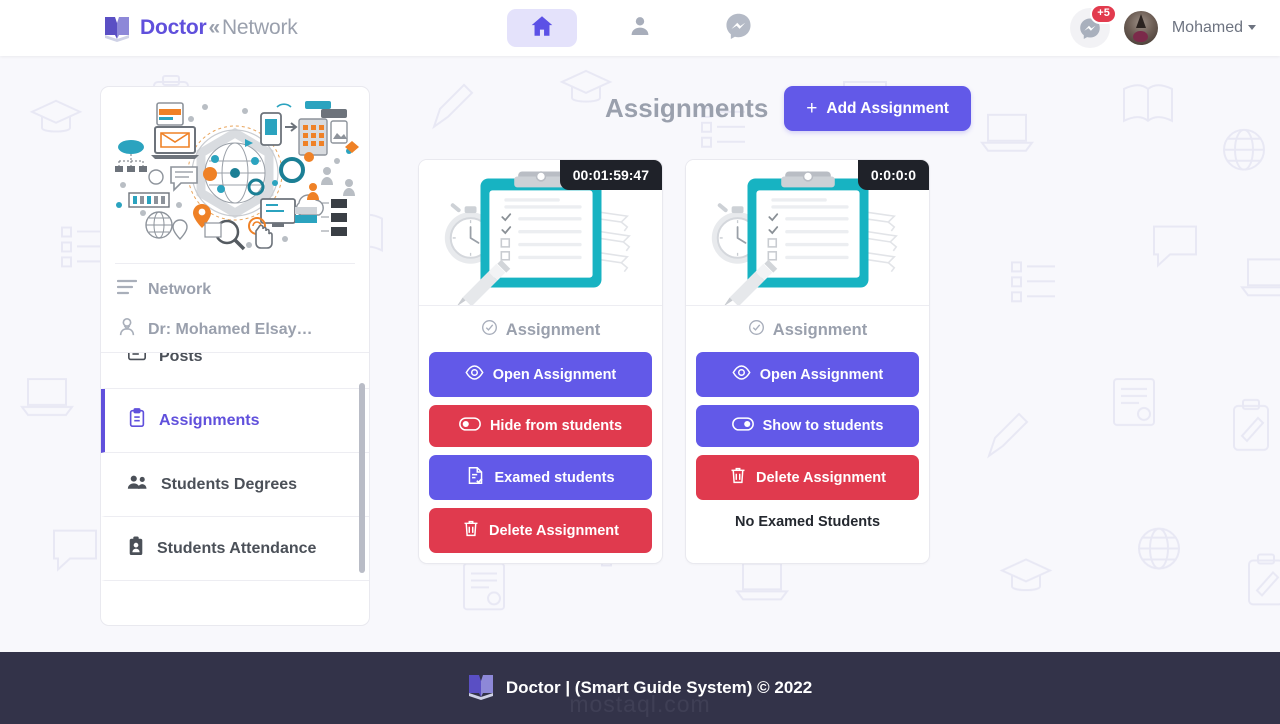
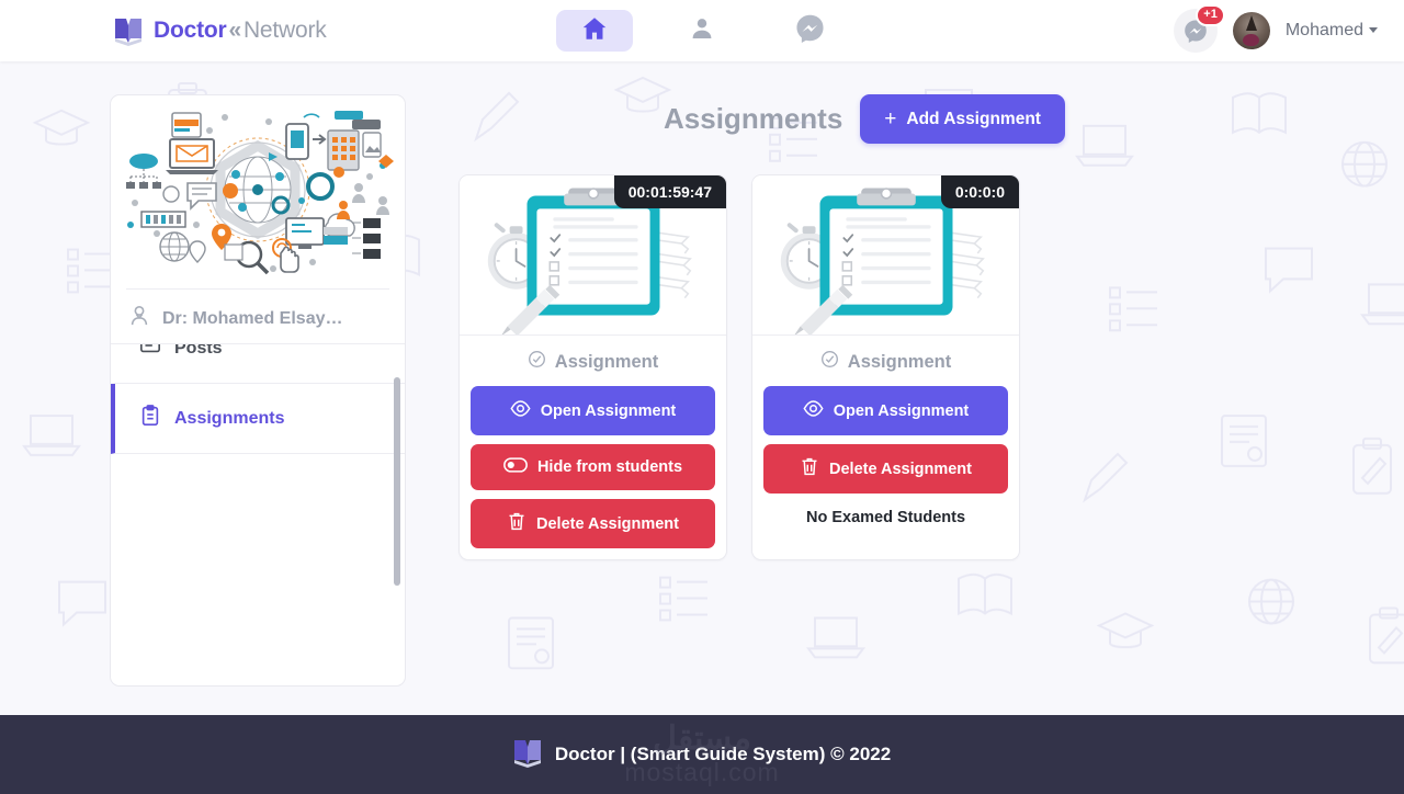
  Doctor«Network
- +5
+ +1
  Mohamed
- Network
  Dr: Mohamed Elsay…
  Posts
  Assignments
- Students Degrees
- Students Attendance
  Assignments
  +
  Add Assignment
  00:01:59:47
  Assignment
  Open Assignment
  Hide from students
- Examed students
  Delete Assignment
  0:0:0:0
  Assignment
  Open Assignment
- Show to students
  Delete Assignment
  No Examed Students
  Doctor | (Smart Guide System) © 2022
+ مستقل
  mostaql.com
